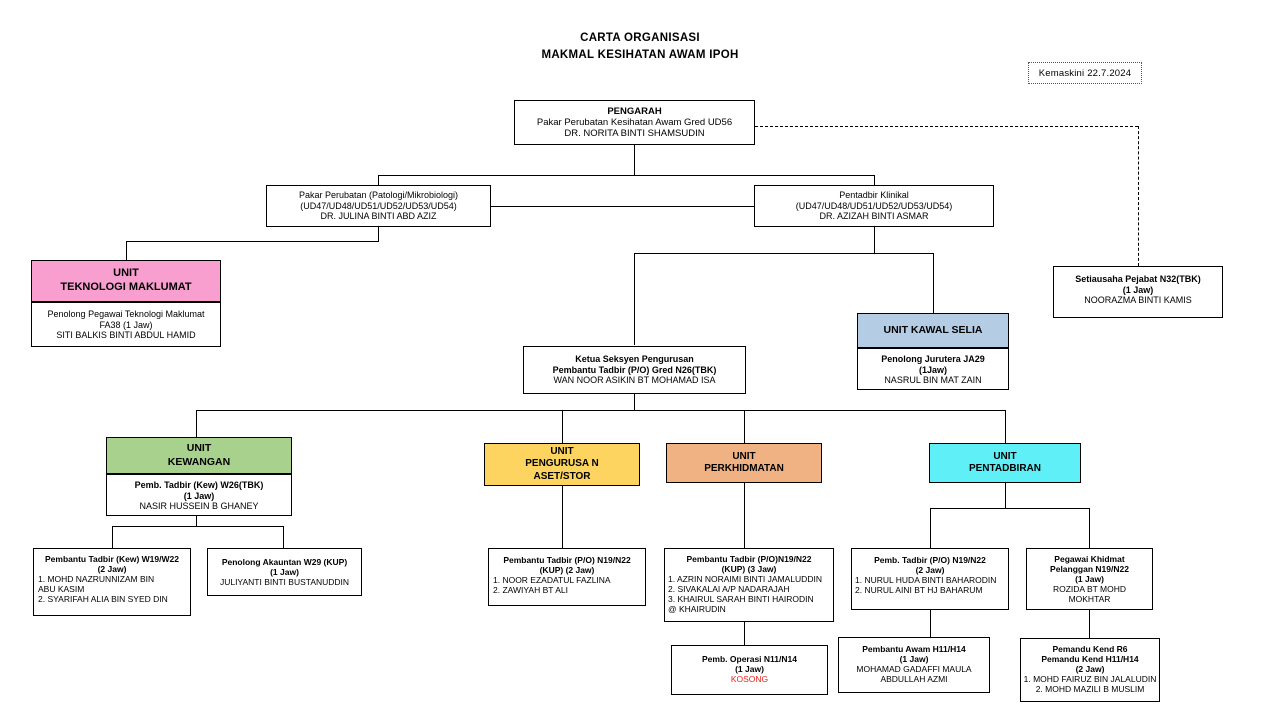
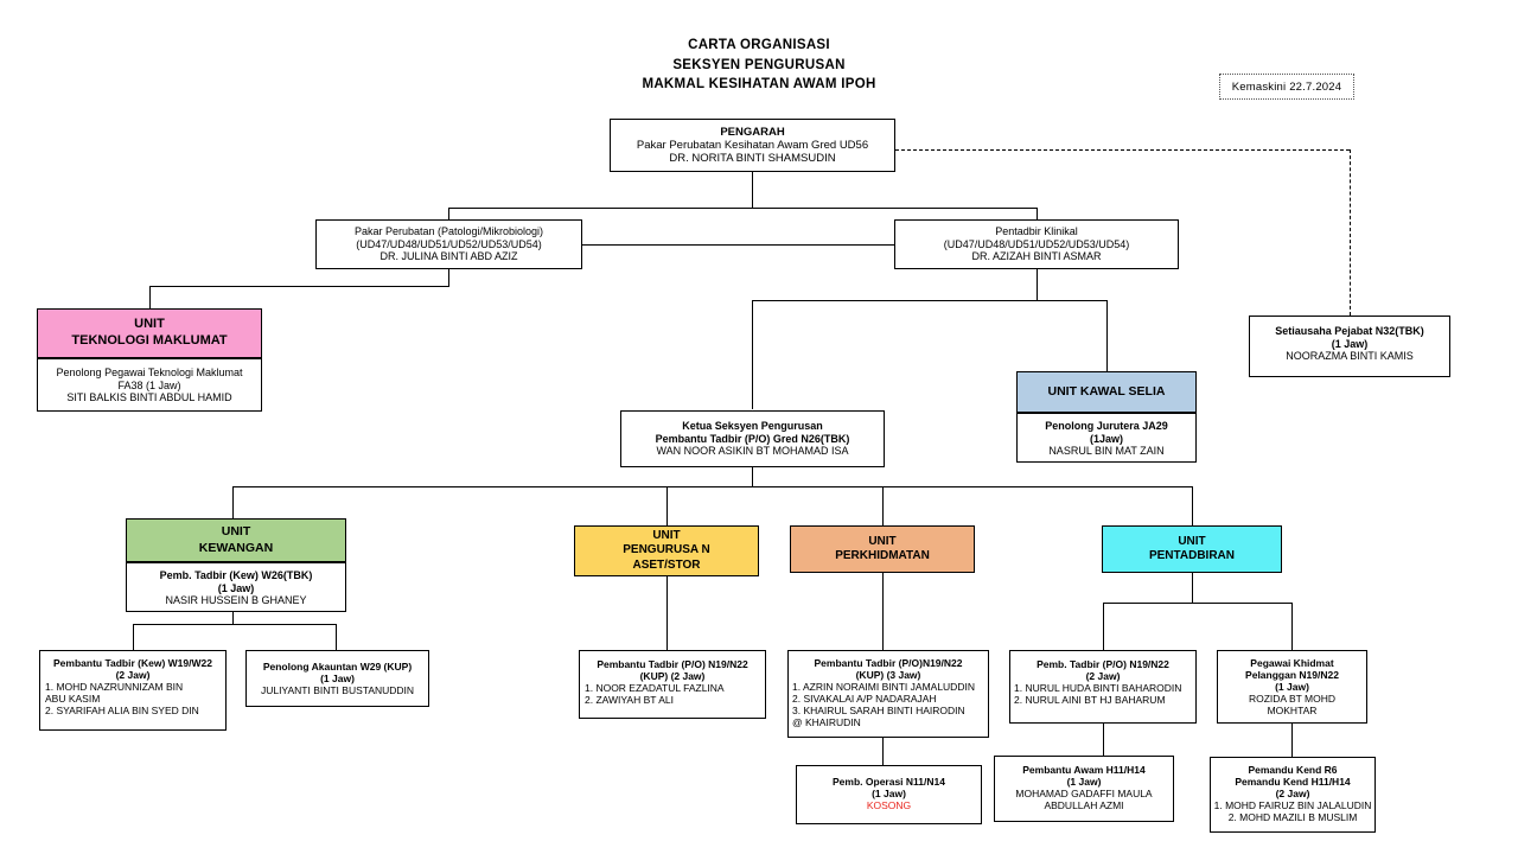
  CARTA ORGANISASI
+ SEKSYEN PENGURUSAN
  MAKMAL KESIHATAN AWAM IPOH
  Kemaskini 22.7.2024
  PENGARAH
  Pakar Perubatan Kesihatan Awam Gred UD56
  DR. NORITA BINTI SHAMSUDIN
  Pakar Perubatan (Patologi/Mikrobiologi)
  (UD47/UD48/UD51/UD52/UD53/UD54)
  DR. JULINA BINTI ABD AZIZ
  Pentadbir Klinikal
  (UD47/UD48/UD51/UD52/UD53/UD54)
  DR. AZIZAH BINTI ASMAR
  Setiausaha Pejabat N32(TBK)
  (1 Jaw)
  NOORAZMA BINTI KAMIS
  UNIT
  TEKNOLOGI MAKLUMAT
  Penolong Pegawai Teknologi Maklumat
  FA38 (1 Jaw)
  SITI BALKIS BINTI ABDUL HAMID
  Ketua Seksyen Pengurusan
  Pembantu Tadbir (P/O) Gred N26(TBK)
  WAN NOOR ASIKIN BT MOHAMAD ISA
  UNIT KAWAL SELIA
  Penolong Jurutera JA29
  (1Jaw)
  NASRUL BIN MAT ZAIN
  UNIT
  KEWANGAN
  Pemb. Tadbir (Kew) W26(TBK)
  (1 Jaw)
  NASIR HUSSEIN B GHANEY
  UNIT
  PENGURUSA N
  ASET/STOR
  UNIT
  PERKHIDMATAN
  UNIT
  PENTADBIRAN
  Pembantu Tadbir (Kew) W19/W22
  (2 Jaw)
  1. MOHD NAZRUNNIZAM BIN
  ABU KASIM
  2. SYARIFAH ALIA BIN SYED DIN
  Penolong Akauntan W29 (KUP)
  (1 Jaw)
  JULIYANTI BINTI BUSTANUDDIN
  Pembantu Tadbir (P/O) N19/N22
  (KUP) (2 Jaw)
  1. NOOR EZADATUL FAZLINA
  2. ZAWIYAH BT ALI
  Pembantu Tadbir (P/O)N19/N22
  (KUP) (3 Jaw)
  1. AZRIN NORAIMI BINTI JAMALUDDIN
  2. SIVAKALAI A/P NADARAJAH
  3. KHAIRUL SARAH BINTI HAIRODIN
  @ KHAIRUDIN
  Pemb. Operasi N11/N14
  (1 Jaw)
  KOSONG
  Pemb. Tadbir (P/O) N19/N22
  (2 Jaw)
  1. NURUL HUDA BINTI BAHARODIN
  2. NURUL AINI BT HJ BAHARUM
  Pegawai Khidmat
  Pelanggan N19/N22
  (1 Jaw)
  ROZIDA BT MOHD
  MOKHTAR
  Pembantu Awam H11/H14
  (1 Jaw)
  MOHAMAD GADAFFI MAULA
  ABDULLAH AZMI
  Pemandu Kend R6
  Pemandu Kend H11/H14
  (2 Jaw)
  1. MOHD FAIRUZ BIN JALALUDIN
  2. MOHD MAZILI B MUSLIM
